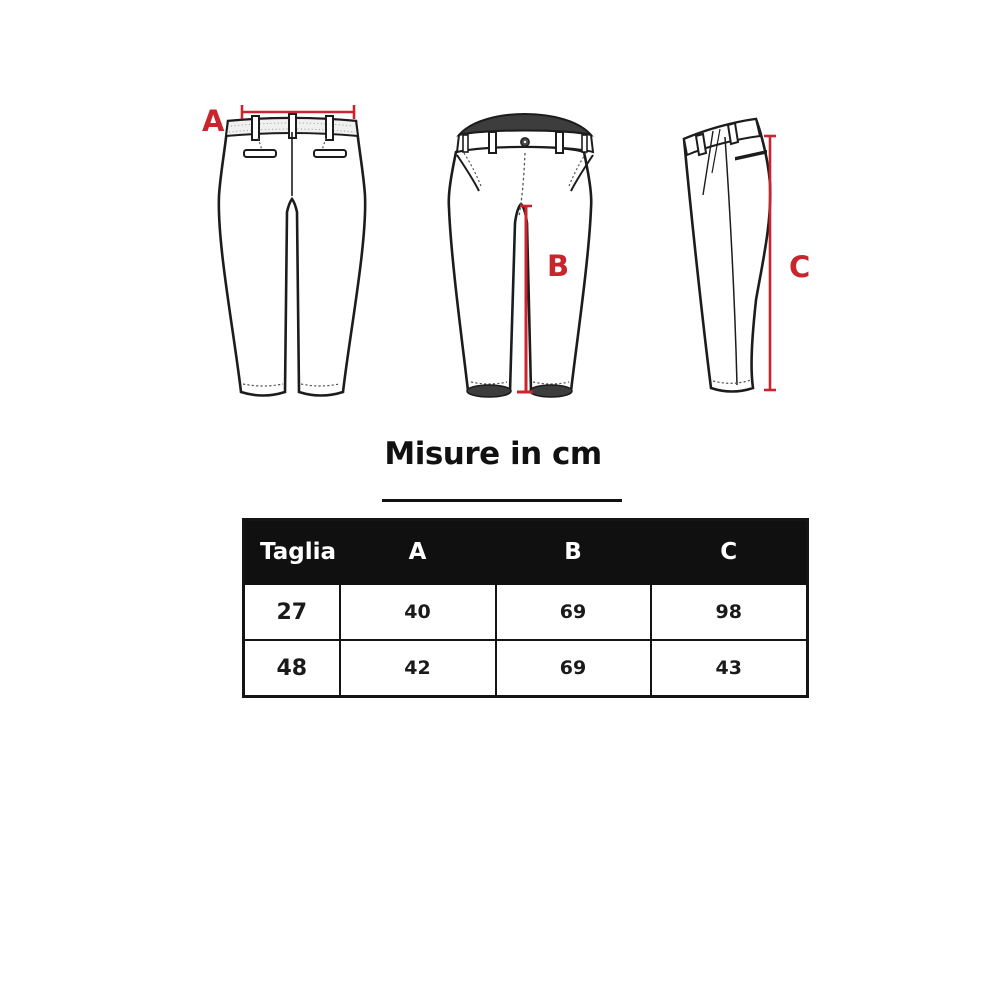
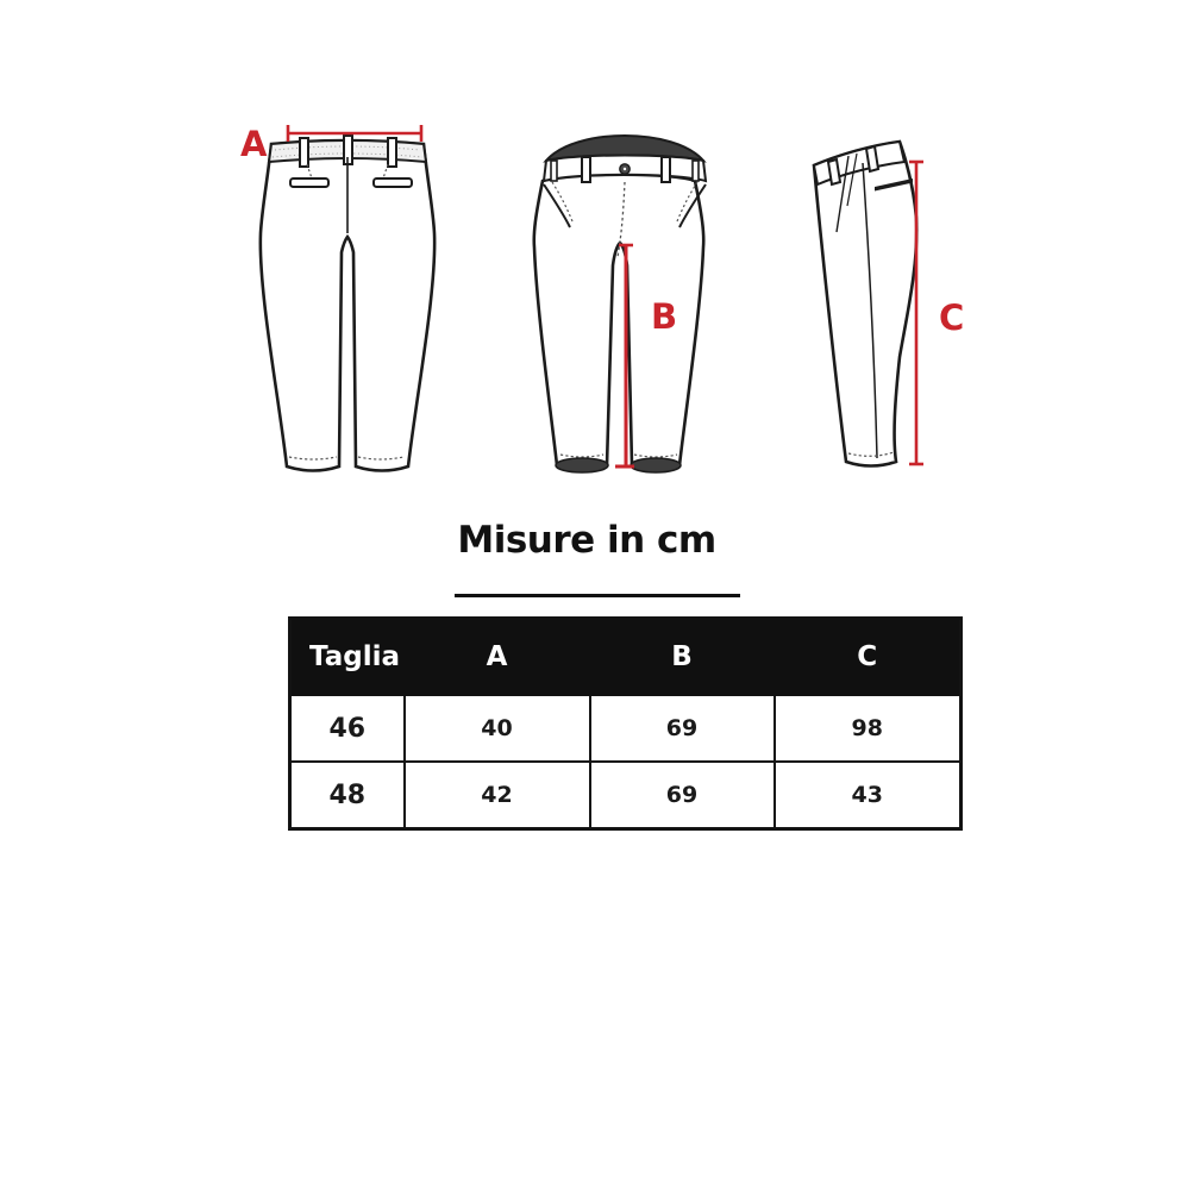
  A
  B
  C
  Misure in cm
  Taglia	A	B	C
- 27	40	69	98
+ 46	40	69	98
  48	42	69	43
